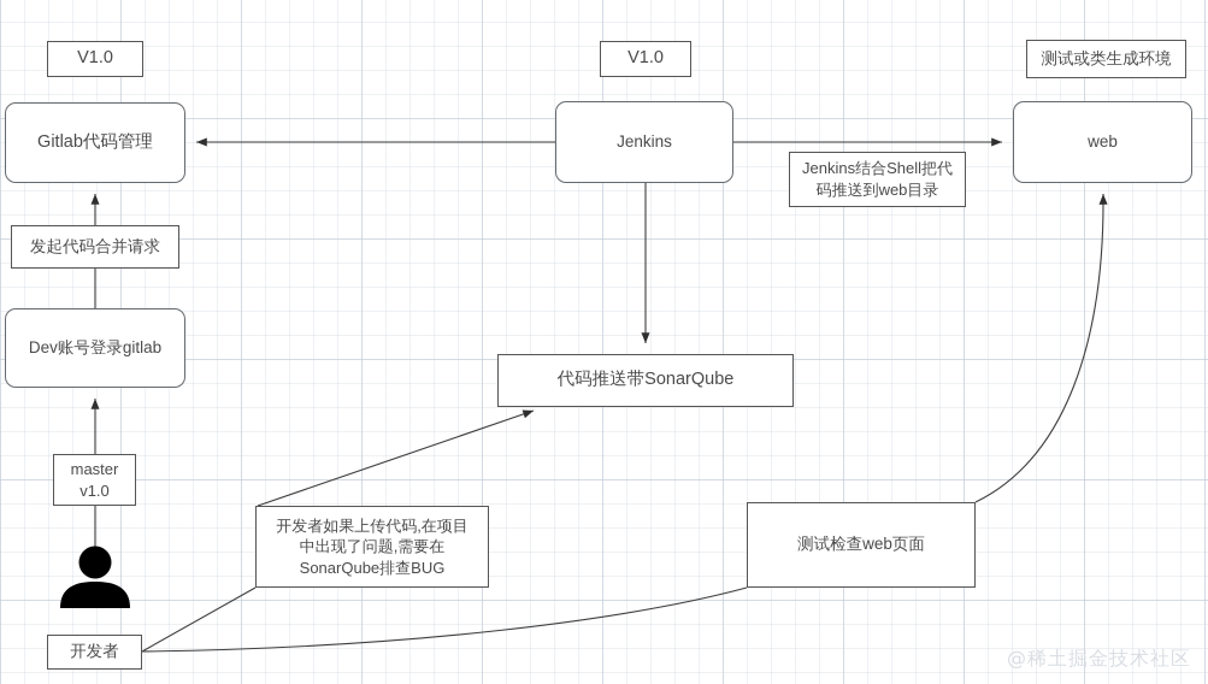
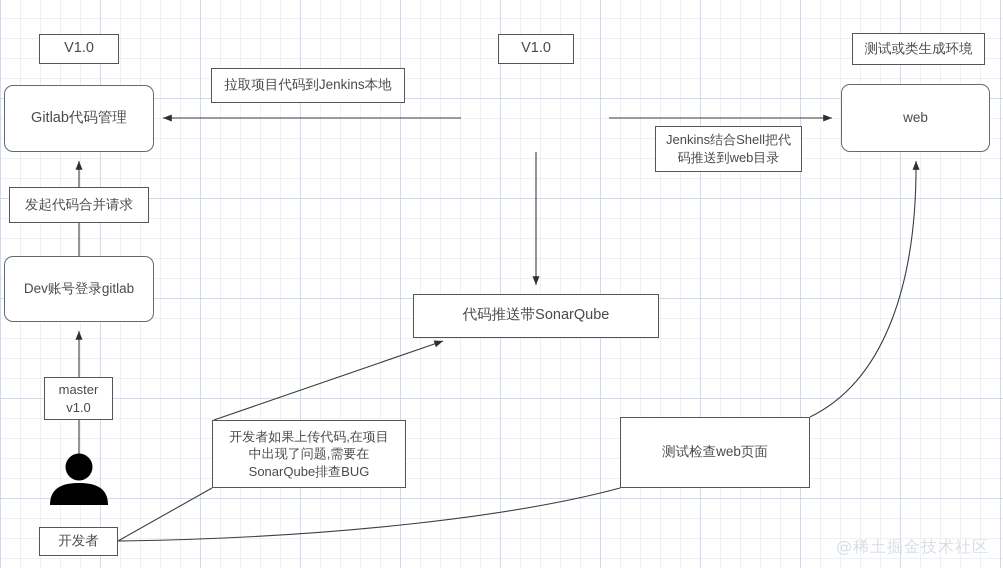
  V1.0
  Gitlab代码管理
  发起代码合并请求
  Dev账号登录gitlab
  master
  v1.0
  开发者
+ 拉取项目代码到Jenkins本地
  V1.0
- Jenkins
  代码推送带SonarQube
  开发者如果上传代码,在项目
  中出现了问题,需要在
  SonarQube排查BUG
  Jenkins结合Shell把代
  码推送到web目录
  测试或类生成环境
  web
  测试检查web页面
  @稀土掘金技术社区
